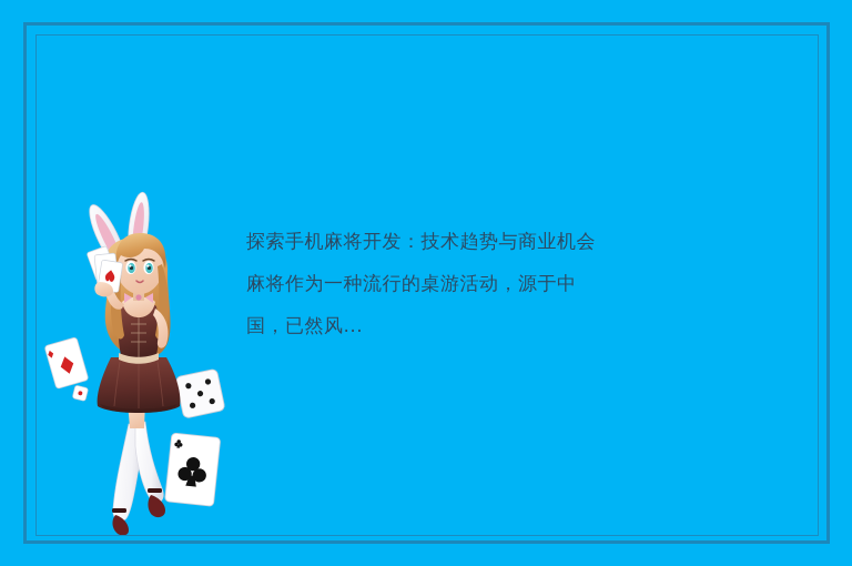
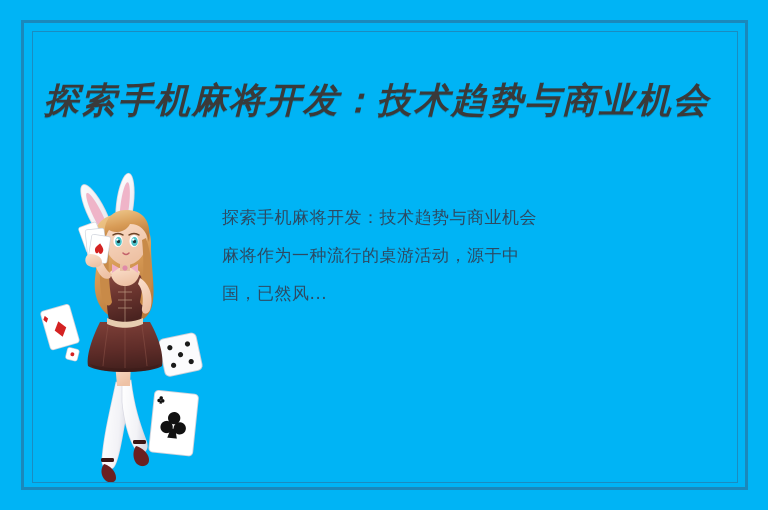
+ 探索手机麻将开发：技术趋势与商业机会
  探索手机麻将开发：技术趋势与商业机会麻将作为一种流行的桌游活动，源于中国，已然风...
